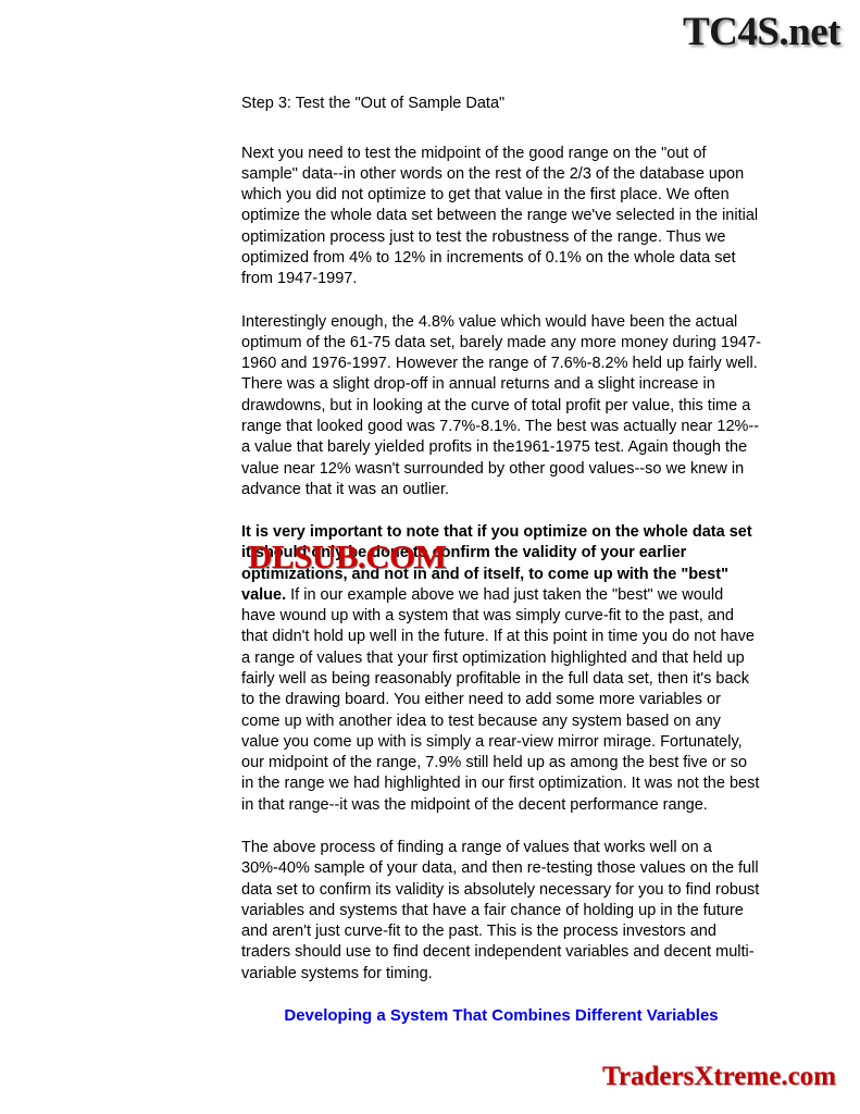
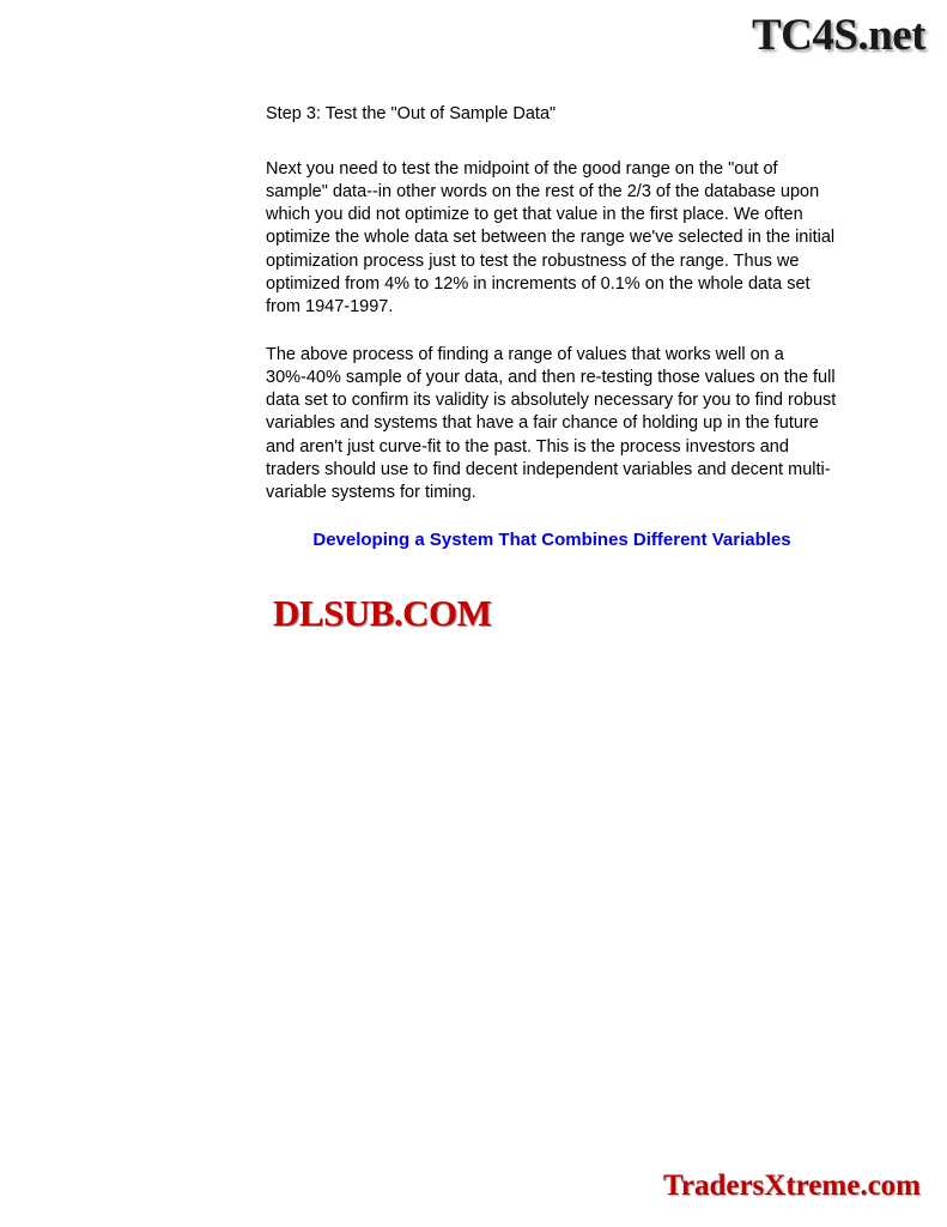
  TC4S.net
  Step 3: Test the "Out of Sample Data"
  Next you need to test the midpoint of the good range on the "out of sample" data--in other words on the rest of the 2/3 of the database upon which you did not optimize to get that value in the first place. We often optimize the whole data set between the range we've selected in the initial optimization process just to test the robustness of the range. Thus we optimized from 4% to 12% in increments of 0.1% on the whole data set from 1947-1997.
- Interestingly enough, the 4.8% value which would have been the actual optimum of the 61-75 data set, barely made any more money during 1947-1960 and 1976-1997. However the range of 7.6%-8.2% held up fairly well. There was a slight drop-off in annual returns and a slight increase in drawdowns, but in looking at the curve of total profit per value, this time a range that looked good was 7.7%-8.1%. The best was actually near 12%--a value that barely yielded profits in the1961-1975 test. Again though the value near 12% wasn't surrounded by other good values--so we knew in advance that it was an outlier.
- It is very important to note that if you optimize on the whole data set it should only be done to confirm the validity of your earlier optimizations, and not in and of itself, to come up with the "best" value. If in our example above we had just taken the "best" we would have wound up with a system that was simply curve-fit to the past, and that didn't hold up well in the future. If at this point in time you do not have a range of values that your first optimization highlighted and that held up fairly well as being reasonably profitable in the full data set, then it's back to the drawing board. You either need to add some more variables or come up with another idea to test because any system based on any value you come up with is simply a rear-view mirror mirage. Fortunately, our midpoint of the range, 7.9% still held up as among the best five or so in the range we had highlighted in our first optimization. It was not the best in that range--it was the midpoint of the decent performance range.
  The above process of finding a range of values that works well on a 30%-40% sample of your data, and then re-testing those values on the full data set to confirm its validity is absolutely necessary for you to find robust variables and systems that have a fair chance of holding up in the future and aren't just curve-fit to the past. This is the process investors and traders should use to find decent independent variables and decent multi-variable systems for timing.
  Developing a System That Combines Different Variables
  DLSUB.COM
  TradersXtreme.com
